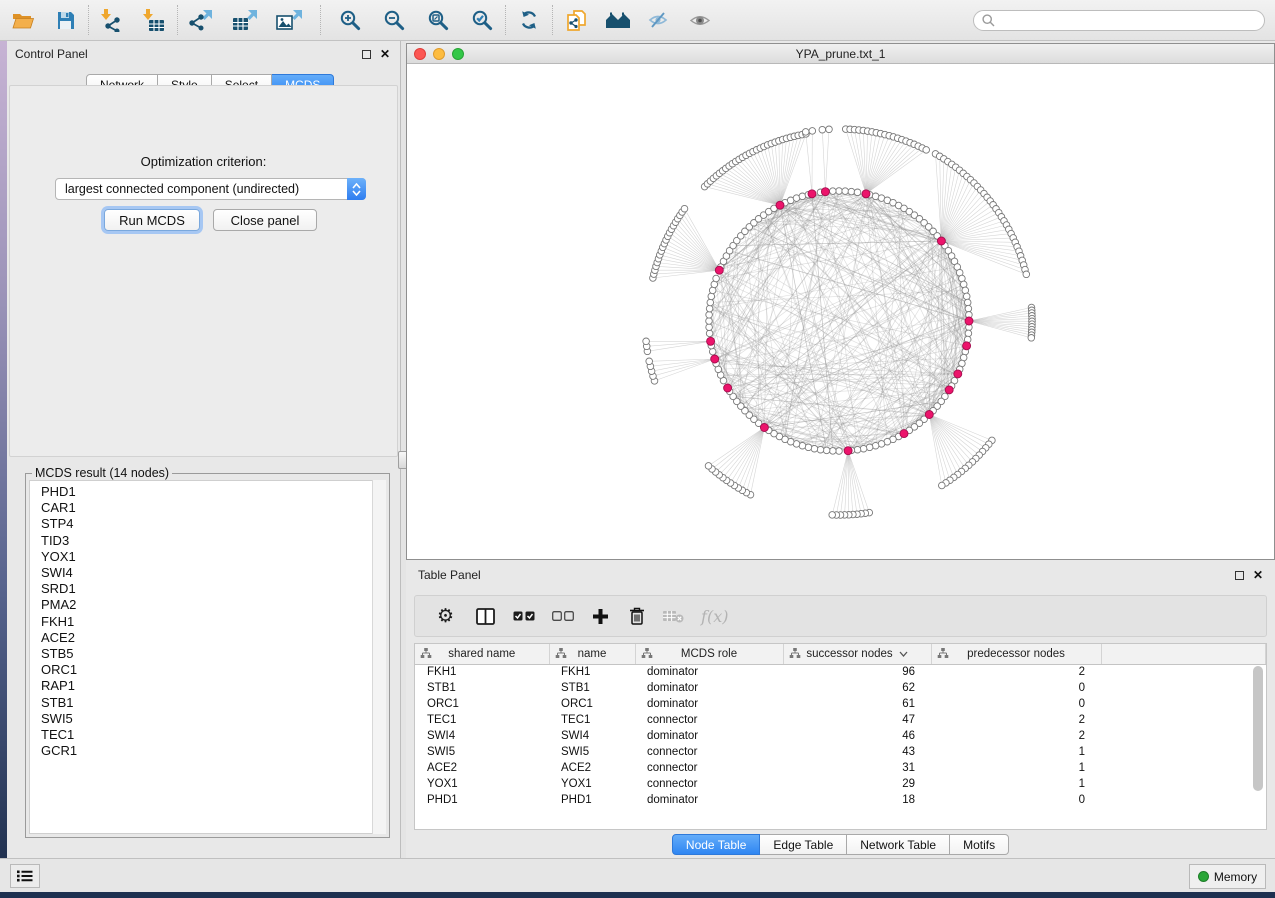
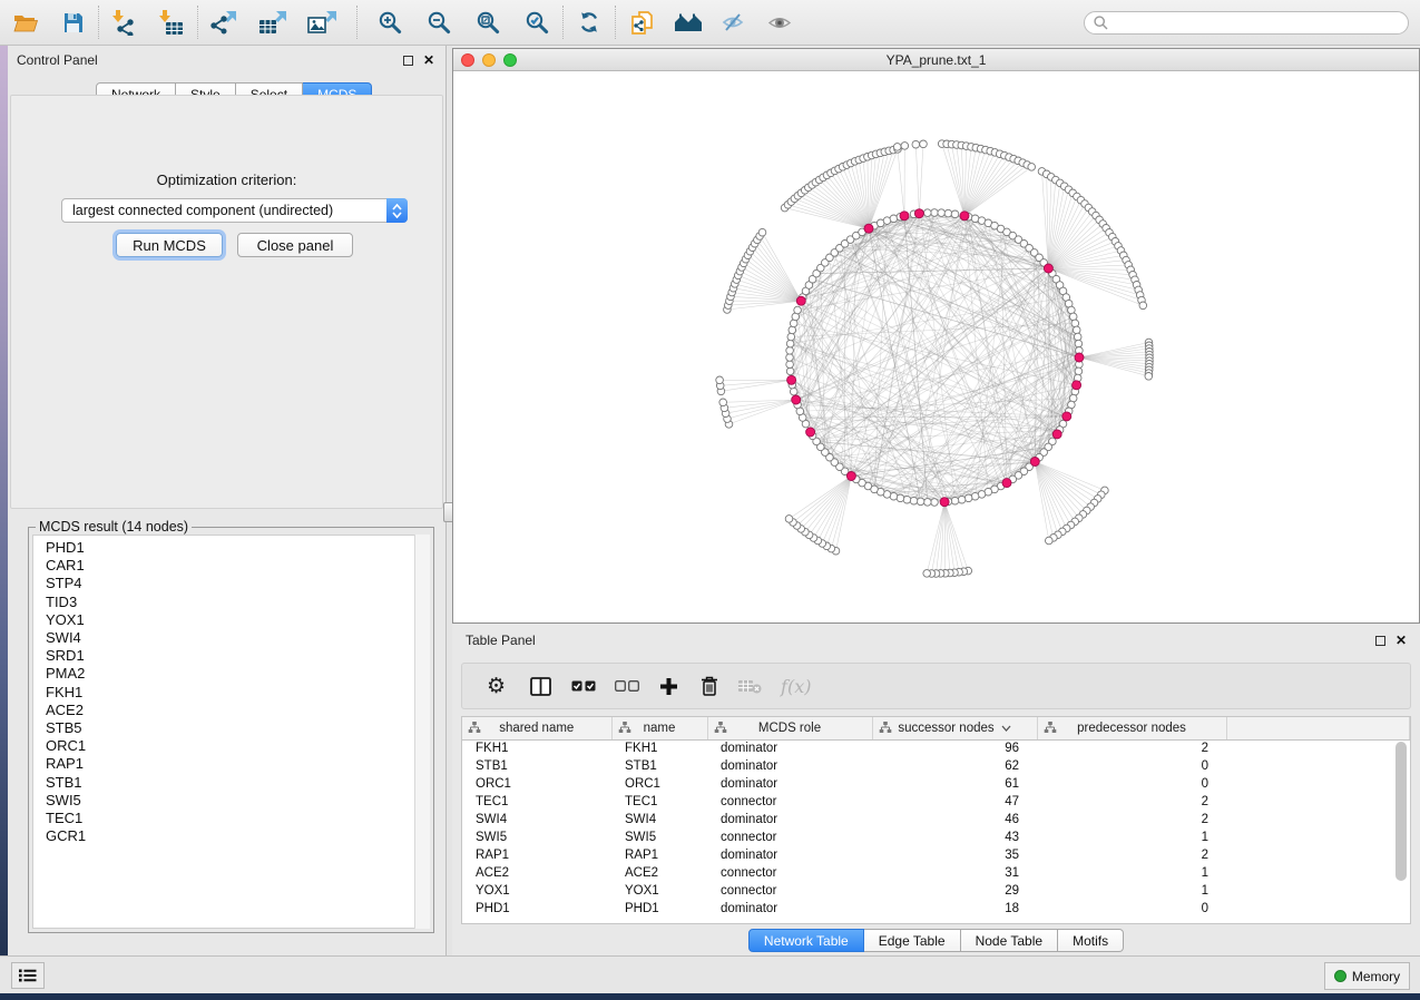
  Control Panel
  ✕
  Optimization criterion:
  largest connected component (undirected)
  Run MCDS
  Close panel
  MCDS result (14 nodes)
  PHD1
  CAR1
  STP4
  TID3
  YOX1
  SWI4
  SRD1
  PMA2
  FKH1
  ACE2
  STB5
  ORC1
  RAP1
  STB1
  SWI5
  TEC1
  GCR1
  YPA_prune.txt_1
  Table Panel
  ✕
  ⚙
  f(x)
  shared name	name	MCDS role	successor nodes	predecessor nodes
  FKH1	FKH1	dominator	96	2
  STB1	STB1	dominator	62	0
  ORC1	ORC1	dominator	61	0
  TEC1	TEC1	connector	47	2
  SWI4	SWI4	dominator	46	2
  SWI5	SWI5	connector	43	1
+ RAP1	RAP1	dominator	35	2
  ACE2	ACE2	connector	31	1
  YOX1	YOX1	connector	29	1
  PHD1	PHD1	dominator	18	0
- Node Table
+ Network Table
  Edge Table
- Network Table
+ Node Table
  Motifs
  Memory
